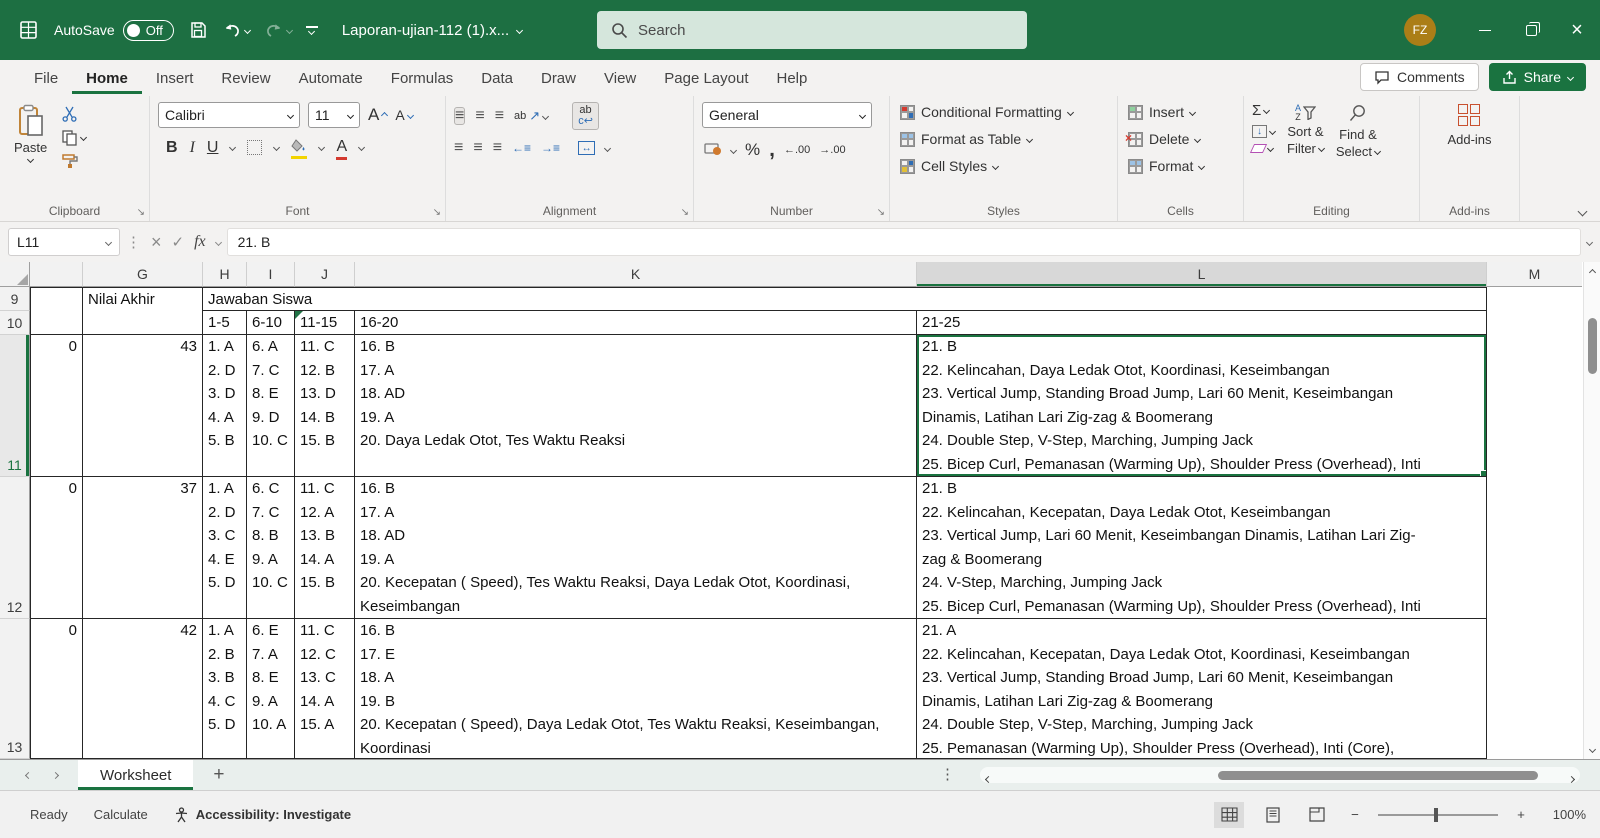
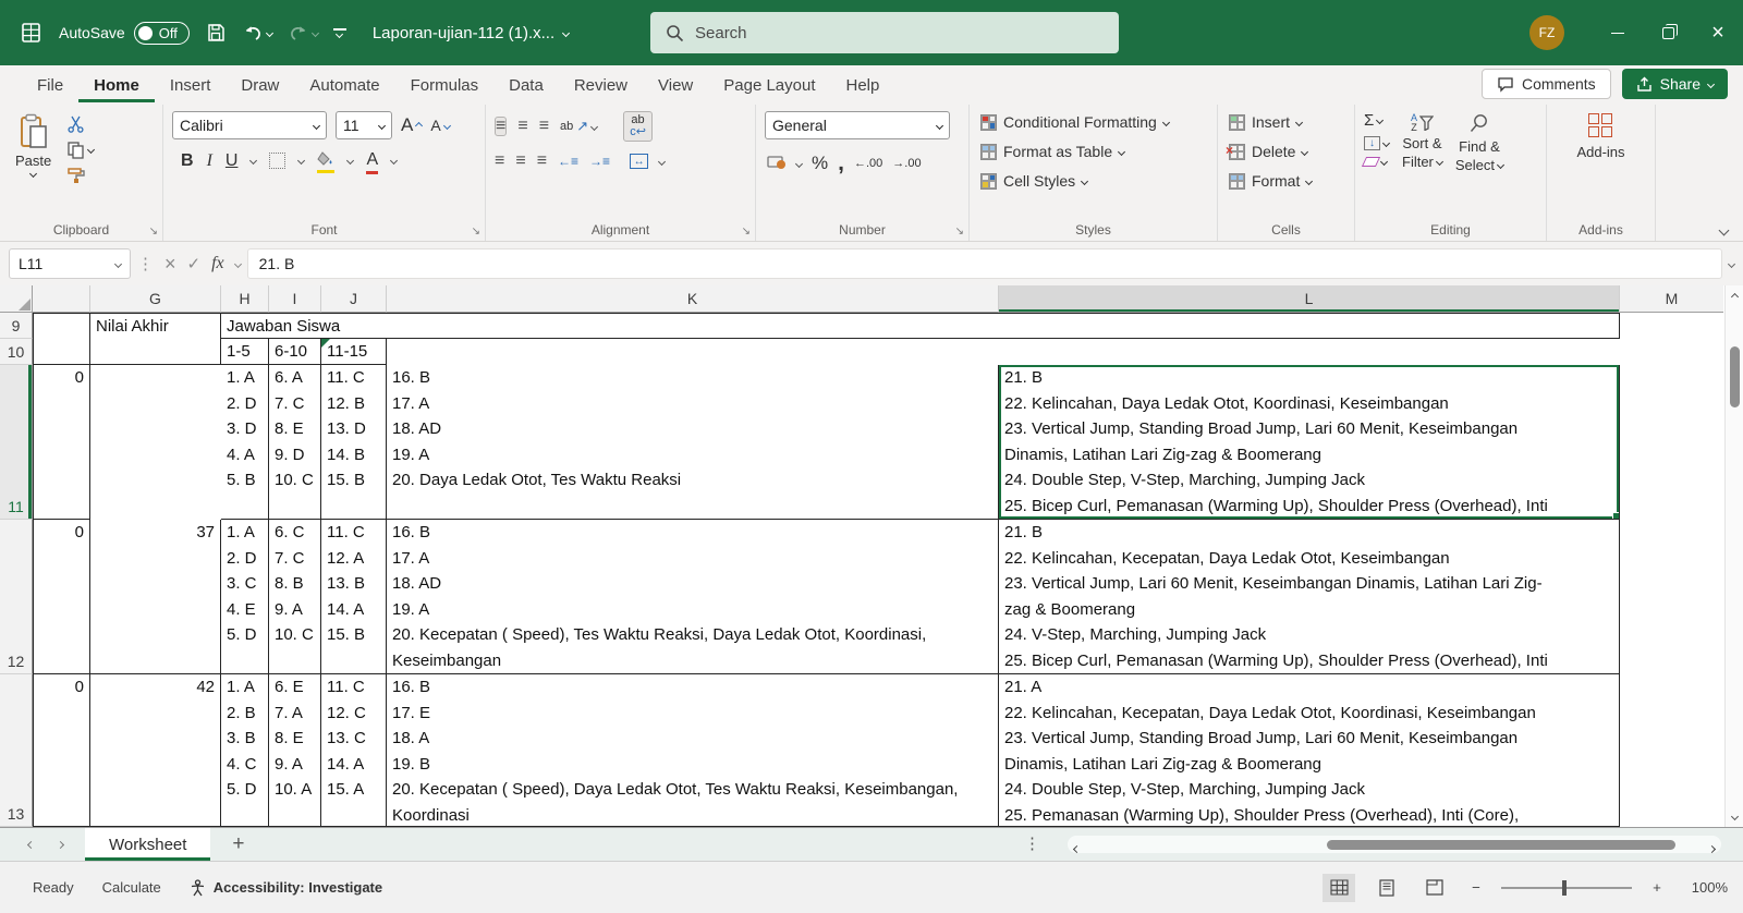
  AutoSave
  Off
  Laporan-ujian-112 (1).x...
  Search
  FZ
  ×
  File
  Home
  Insert
- Review
+ Draw
  Automate
  Formulas
  Data
- Draw
+ Review
  View
  Page Layout
  Help
  Comments
  Share
  Paste
  Clipboard
  ↘
  Calibri
  11
  A
  A
  B
  I
  U
  A
  Font
  ↘
  ≡
  ≡
  ≡
  ab
  ↗
  ab
  c↩
  ≡
  ≡
  ≡
  ←≡
  →≡
  ↔
  Alignment
  ↘
  General
  %
  ,
  ←.00
  →.00
  Number
  ↘
  Conditional Formatting
  Format as Table
  Cell Styles
  Styles
  Insert
  ×
  Delete
  Format
  Cells
  Σ
  ↓
  A
  Z
  Sort &
  Filter
  Find &
  Select
  Editing
  Add-ins
  Add-ins
  L11
  ⋮
  ×
  ✓
  fx
  21. B
  G
  H
  I
  J
  K
  L
  M
  9
  Nilai Akhir
  Jawaban Siswa
  10
  1-5
  6-10
  11-15
- 16-20
- 21-25
  11
  0
- 43
  1. A
  2. D
  3. D
  4. A
  5. B
  6. A
  7. C
  8. E
  9. D
  10. C
  11. C
  12. B
  13. D
  14. B
  15. B
  16. B
  17. A
  18. AD
  19. A
  20. Daya Ledak Otot, Tes Waktu Reaksi
  21. B
  22. Kelincahan, Daya Ledak Otot, Koordinasi, Keseimbangan
  23. Vertical Jump, Standing Broad Jump, Lari 60 Menit, Keseimbangan
  Dinamis, Latihan Lari Zig-zag & Boomerang
  24. Double Step, V-Step, Marching, Jumping Jack
  25. Bicep Curl, Pemanasan (Warming Up), Shoulder Press (Overhead), Inti
  12
  0
  37
  1. A
  2. D
  3. C
  4. E
  5. D
  6. C
  7. C
  8. B
  9. A
  10. C
  11. C
  12. A
  13. B
  14. A
  15. B
  16. B
  17. A
  18. AD
  19. A
  20. Kecepatan ( Speed), Tes Waktu Reaksi, Daya Ledak Otot, Koordinasi,
  Keseimbangan
  21. B
  22. Kelincahan, Kecepatan, Daya Ledak Otot, Keseimbangan
  23. Vertical Jump, Lari 60 Menit, Keseimbangan Dinamis, Latihan Lari Zig-
  zag & Boomerang
  24. V-Step, Marching, Jumping Jack
  25. Bicep Curl, Pemanasan (Warming Up), Shoulder Press (Overhead), Inti
  13
  0
  42
  1. A
  2. B
  3. B
  4. C
  5. D
  6. E
  7. A
  8. E
  9. A
  10. A
  11. C
  12. C
  13. C
  14. A
  15. A
  16. B
  17. E
  18. A
  19. B
  20. Kecepatan ( Speed), Daya Ledak Otot, Tes Waktu Reaksi, Keseimbangan,
  Koordinasi
  21. A
  22. Kelincahan, Kecepatan, Daya Ledak Otot, Koordinasi, Keseimbangan
  23. Vertical Jump, Standing Broad Jump, Lari 60 Menit, Keseimbangan
  Dinamis, Latihan Lari Zig-zag & Boomerang
  24. Double Step, V-Step, Marching, Jumping Jack
  25. Pemanasan (Warming Up), Shoulder Press (Overhead), Inti (Core),
  Worksheet
  +
  ⋮
  Ready
  Calculate
  Accessibility: Investigate
  −
  +
  100%
